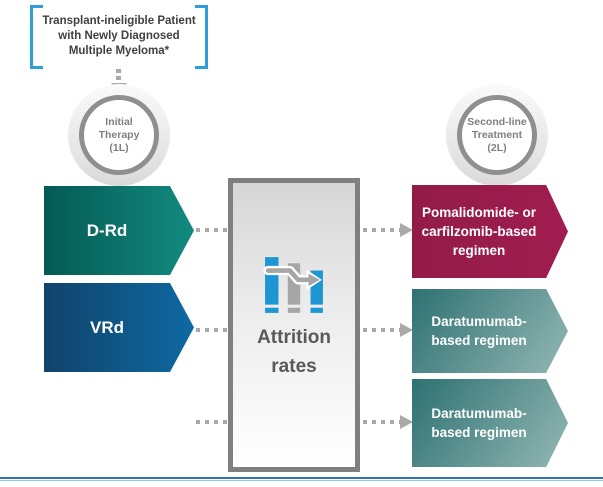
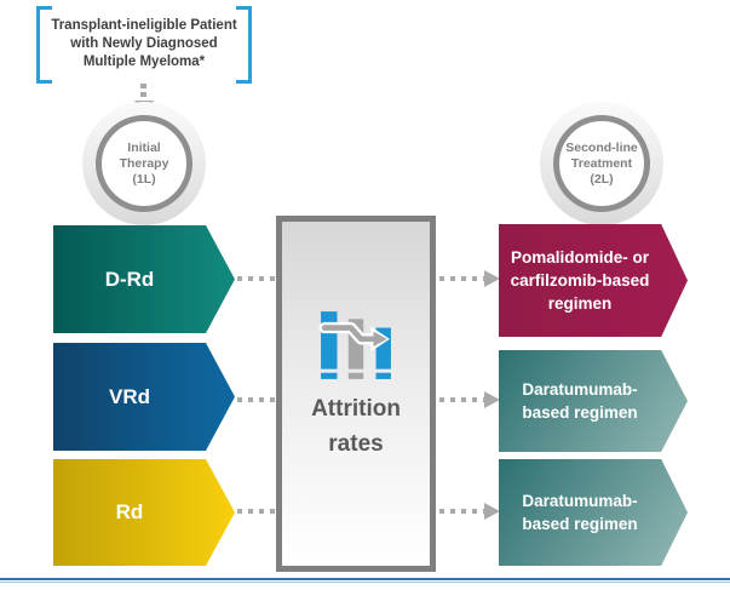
  Transplant-ineligible Patient
  with Newly Diagnosed
  Multiple Myeloma*
  Initial
  Therapy
  (1L)
  Second-line
  Treatment
  (2L)
  D-Rd
  VRd
+ Rd
  Attrition
  rates
  Pomalidomide- or
  carfilzomib-based
  regimen
  Daratumumab-
  based regimen
  Daratumumab-
  based regimen
